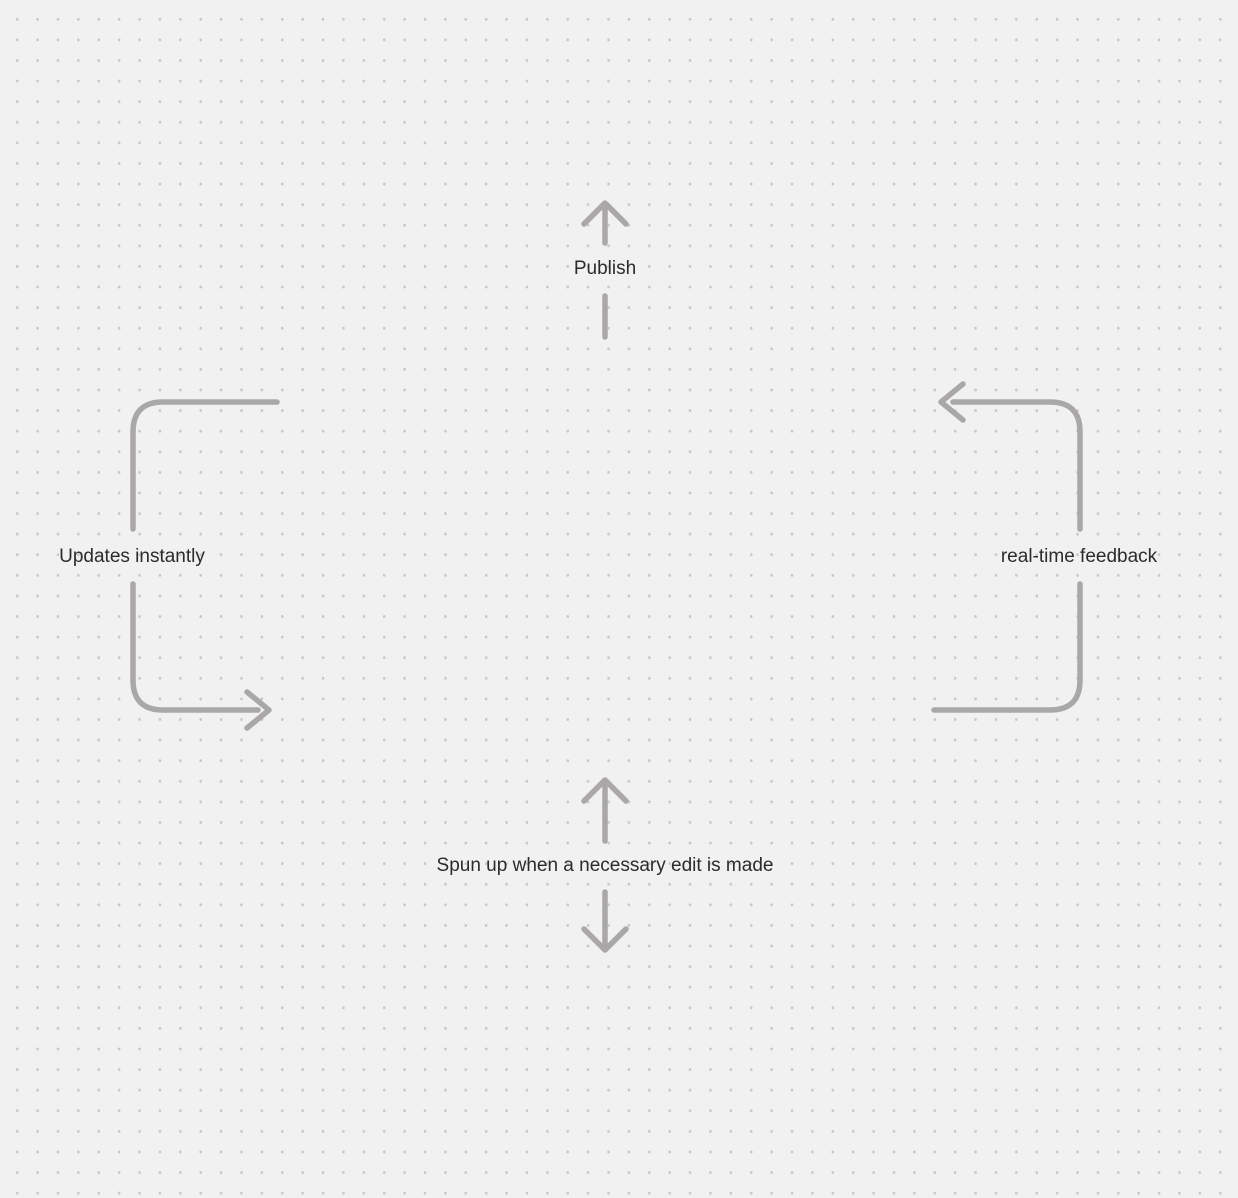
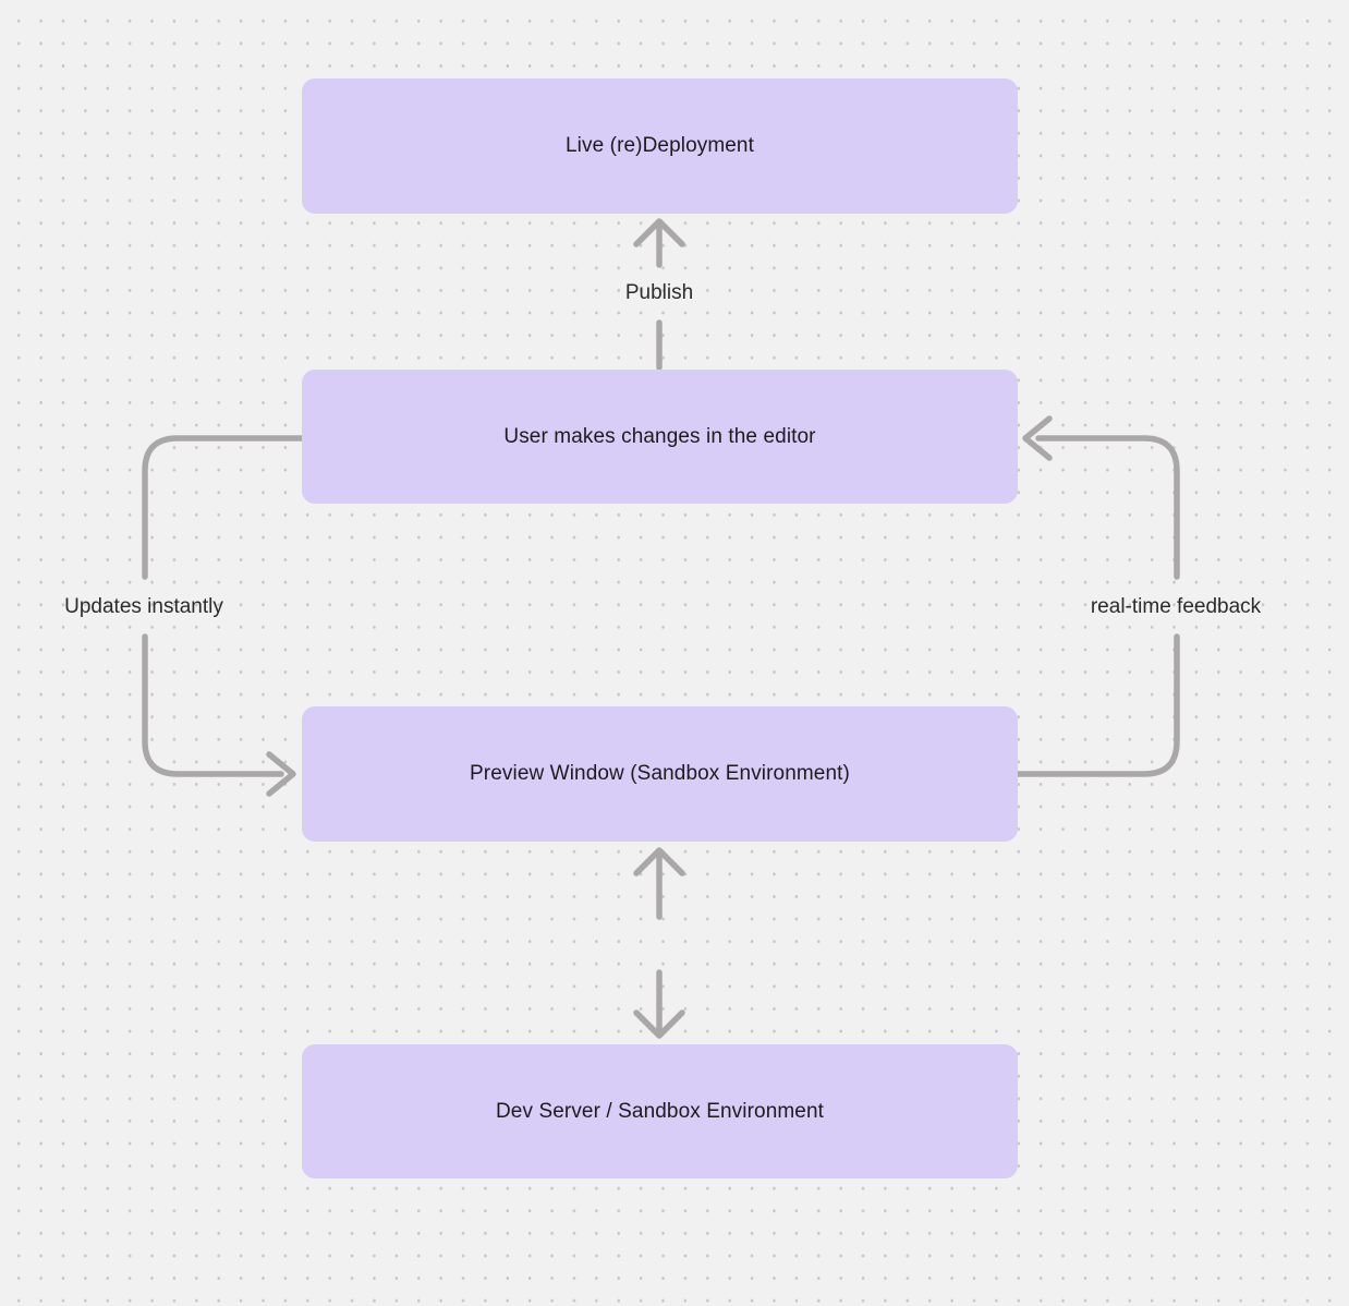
+ Live (re)Deployment
+ User makes changes in the editor
+ Preview Window (Sandbox Environment)
+ Dev Server / Sandbox Environment
  Publish
  Updates instantly
  real-time feedback
- Spun up when a necessary edit is made
